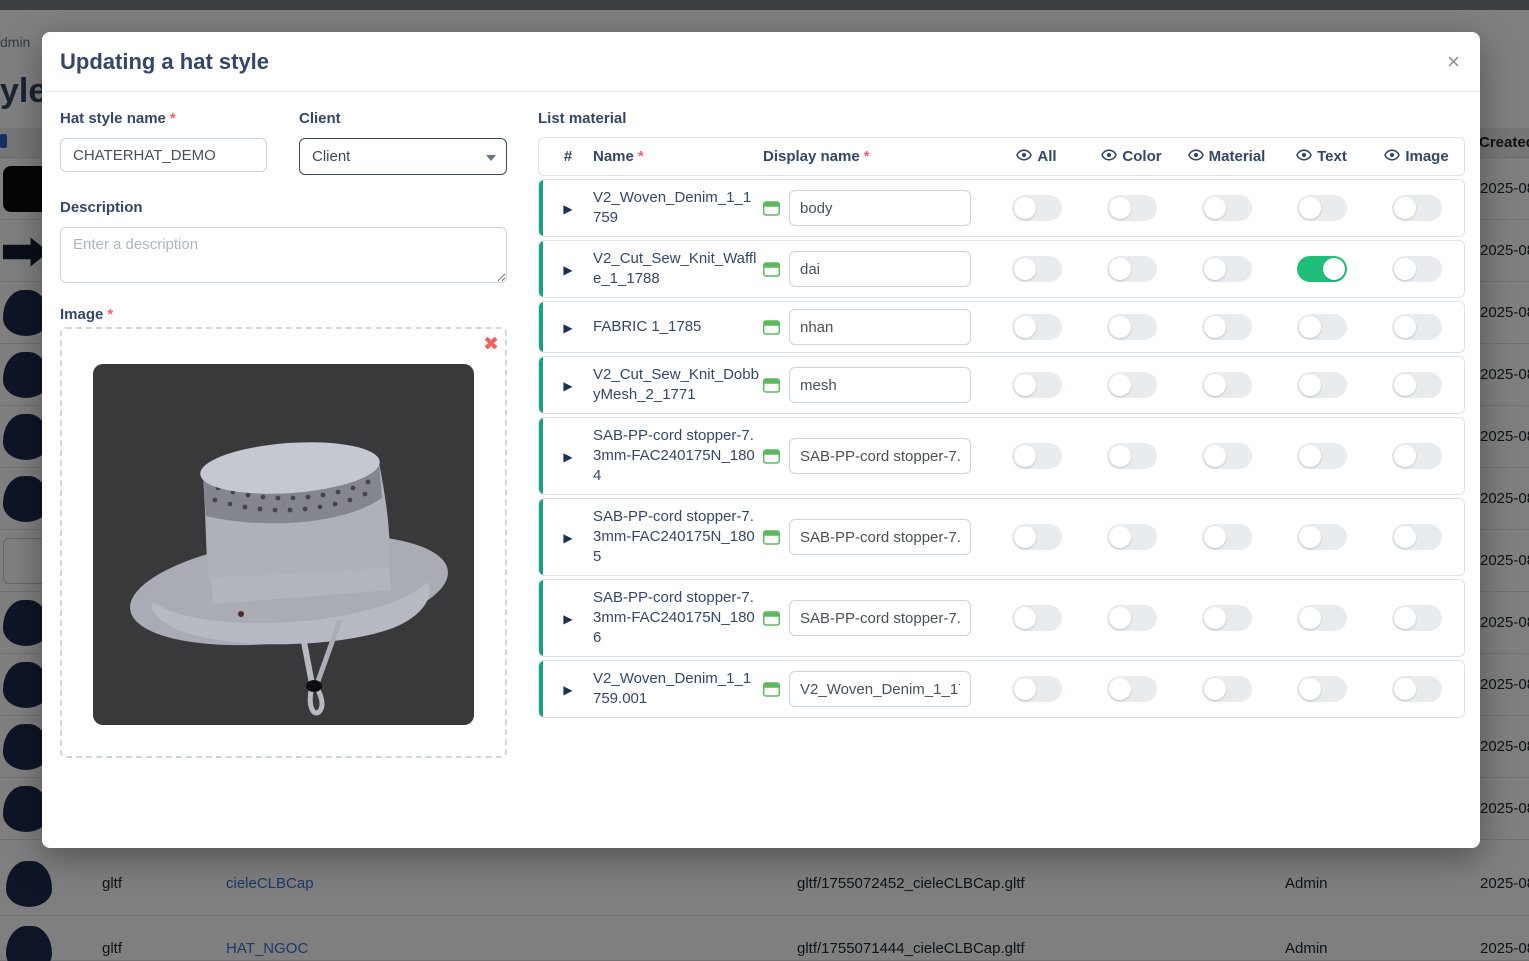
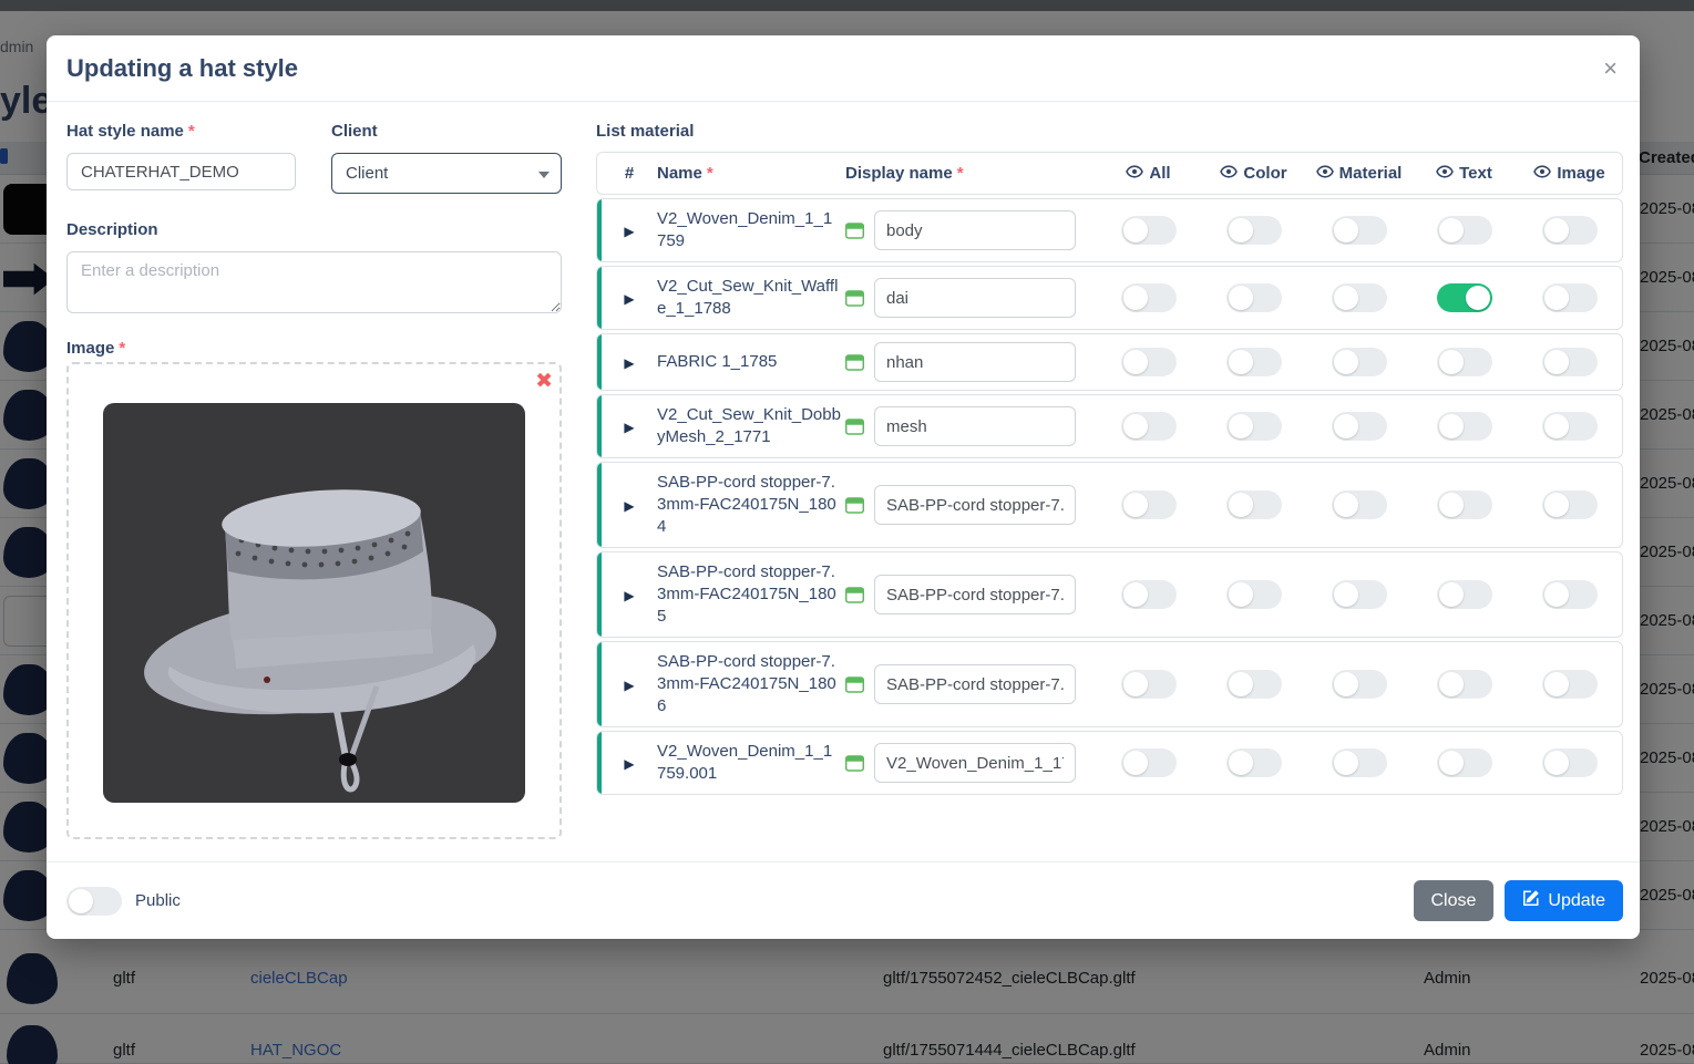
  dmin
  yle
  Create
  2025-0
  2025-0
  2025-0
  2025-0
  2025-0
  2025-0
  2025-0
  2025-0
  2025-0
  2025-0
  2025-0
  gltf
  cieleCLBCap
  gltf/1755072452_cieleCLBCap.gltf
  Admin
  2025-0
  gltf
  HAT_NGOC
  gltf/1755071444_cieleCLBCap.gltf
  Admin
  2025-0
  Updating a hat style
  ×
  Hat style name * CHATERHAT_DEMO
  Client
  Client
  Description
  Enter a description
  Image *
  ✖
  List material
  #
  Name *
  Display name *
  All
  Color
  Material
  Text
  Image
  ▶
  V2_Woven_Denim_1_1759
  body
  ▶
  V2_Cut_Sew_Knit_Waffle_1_1788
  dai
  ▶
  FABRIC 1_1785
  nhan
  ▶
  V2_Cut_Sew_Knit_DobbyMesh_2_1771
  mesh
  ▶
  SAB-PP-cord stopper-7.3mm-FAC240175N_1804
  ▶
  SAB-PP-cord stopper-7.3mm-FAC240175N_1805
  ▶
  SAB-PP-cord stopper-7.3mm-FAC240175N_1806
  ▶
  V2_Woven_Denim_1_1759.001
  V2_Woven_Denim_1_1
+ Public
+ Close
+ Update
